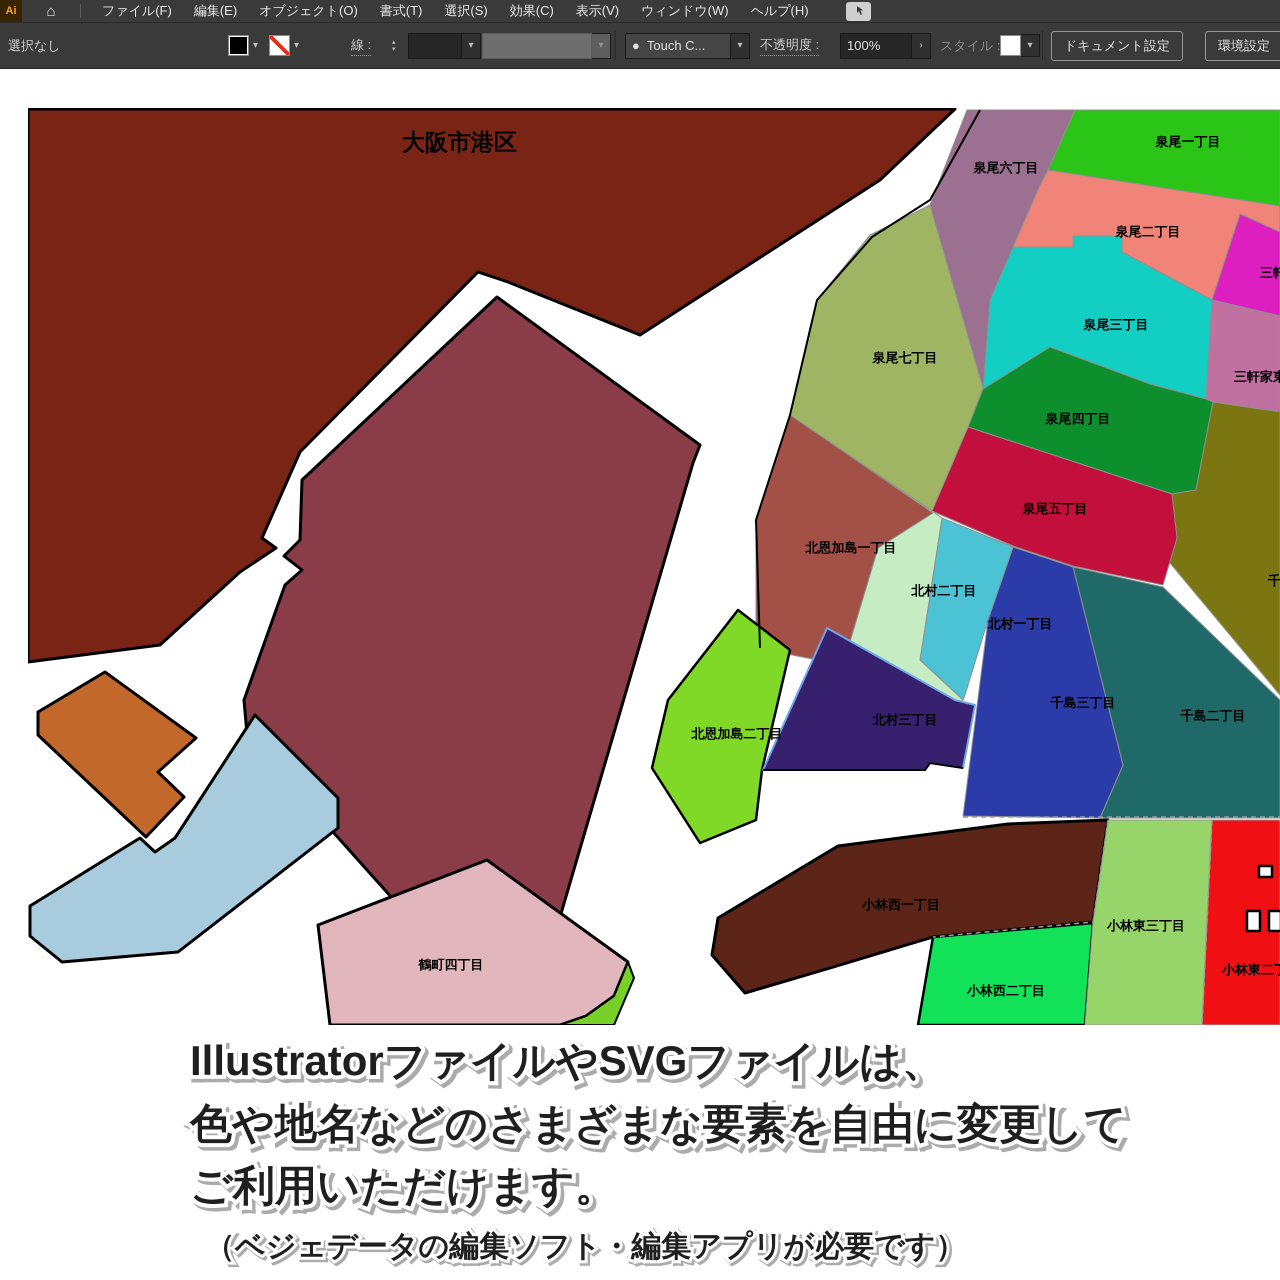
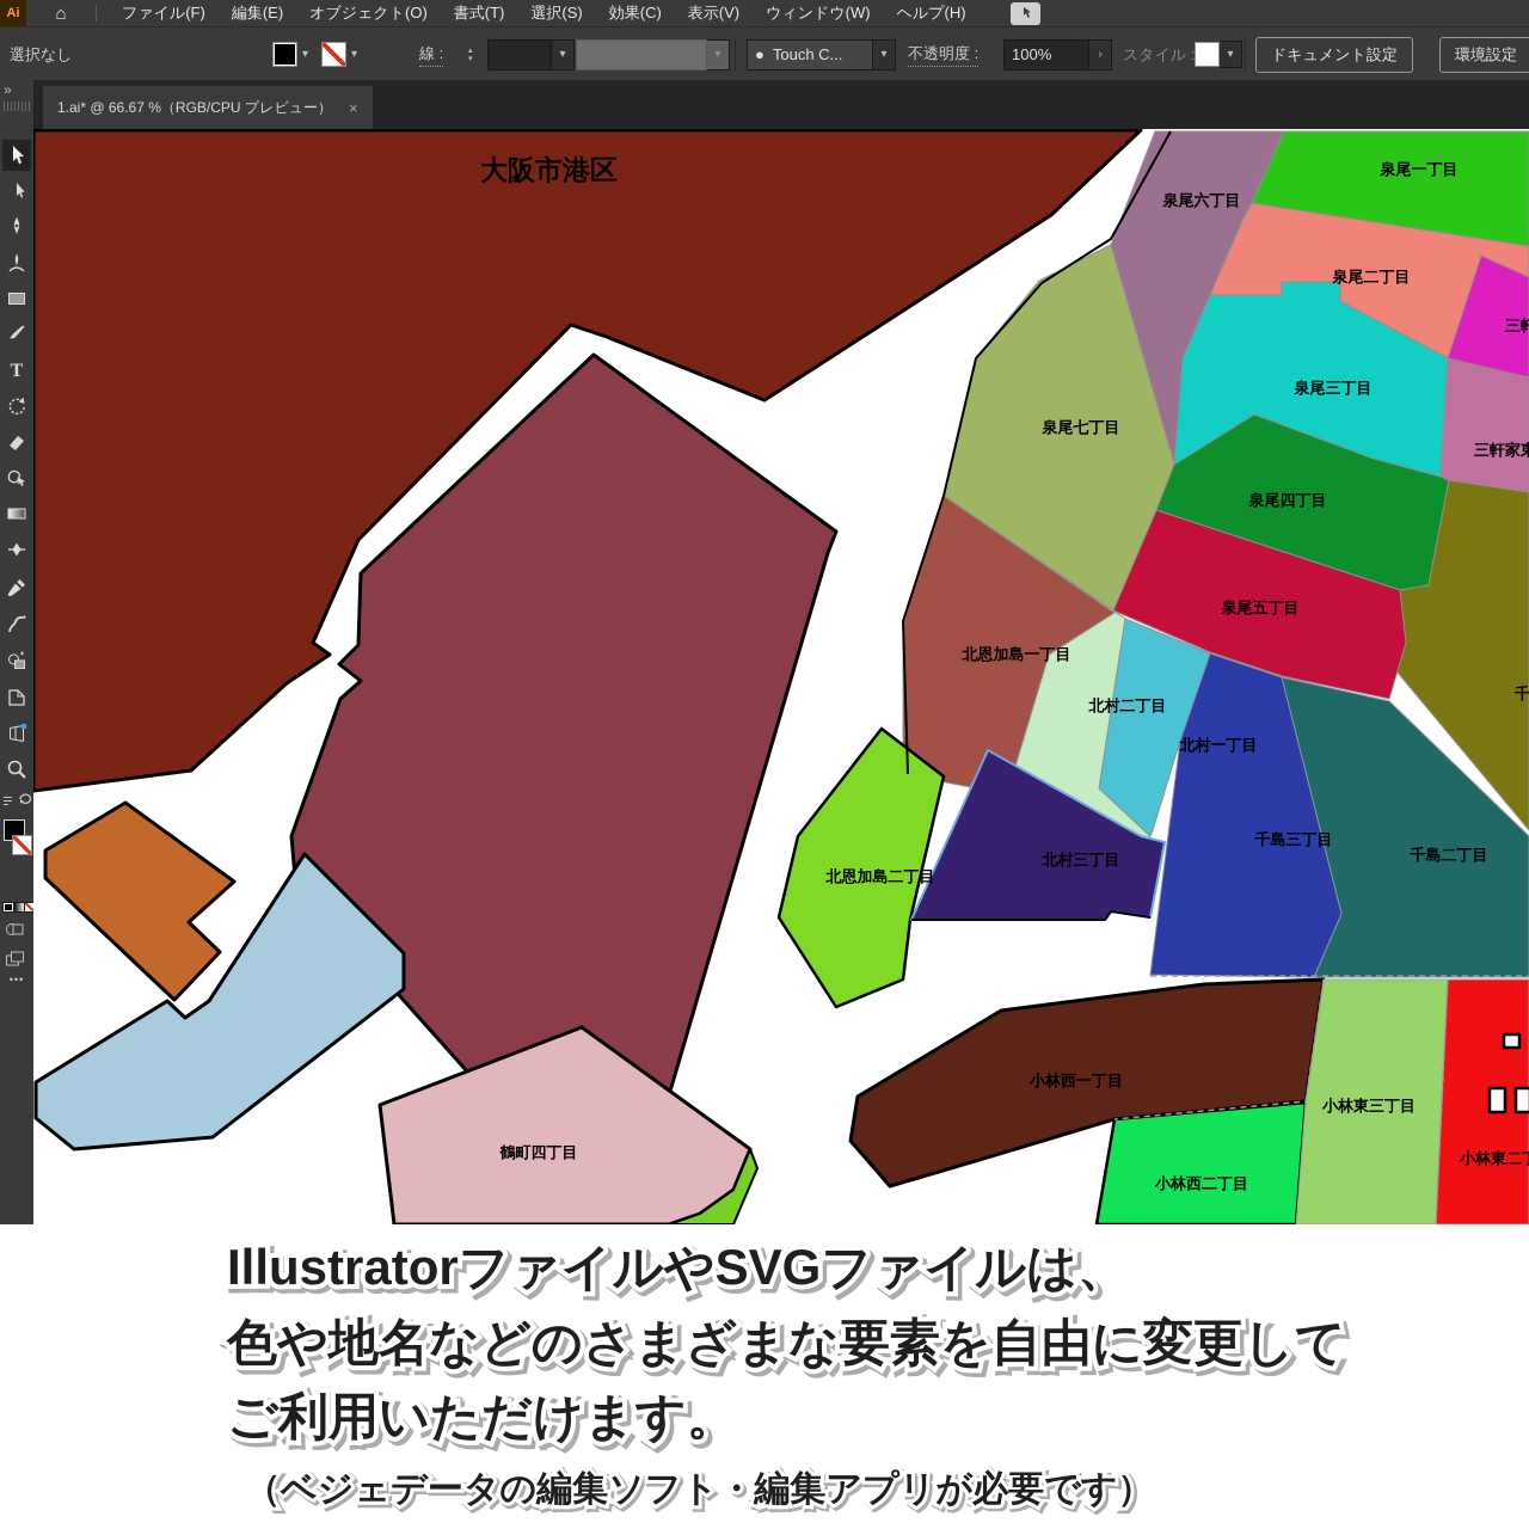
  Ai
  ⌂
  ファイル(F)
  編集(E)
  オブジェクト(O)
  書式(T)
  選択(S)
  効果(C)
  表示(V)
  ウィンドウ(W)
  ヘルプ(H)
  選択なし
  ▾
  ▾
  線 :
  ▾
  ▾
  ●
  Touch C...
  ▾
  不透明度 :
  100%
  ›
  スタイル :
  ▾
  ドキュメント設定
  環境設定
+ 1.ai* @ 66.67 %（RGB/CPU プレビュー）
+ ×
+ »
+ T
+ •••
  大阪市港区
  鶴町四丁目
  泉尾六丁目
  泉尾一丁目
  泉尾二丁目
  泉尾三丁目
  三軒家
  泉尾七丁目
  泉尾四丁目
  泉尾五丁目
  千
  千島二丁目
  千島三丁目
  北村一丁目
  北村二丁目
  北村三丁目
  北恩加島一丁目
  北恩加島二丁目
  小林西一丁目
  小林西二丁目
  小林東三丁目
  小林東二
  IllustratorファイルやSVGファイルは、
  色や地名などのさまざまな要素を自由に変更して
  ご利用いただけます。
  （ベジェデータの編集ソフト・編集アプリが必要です）
